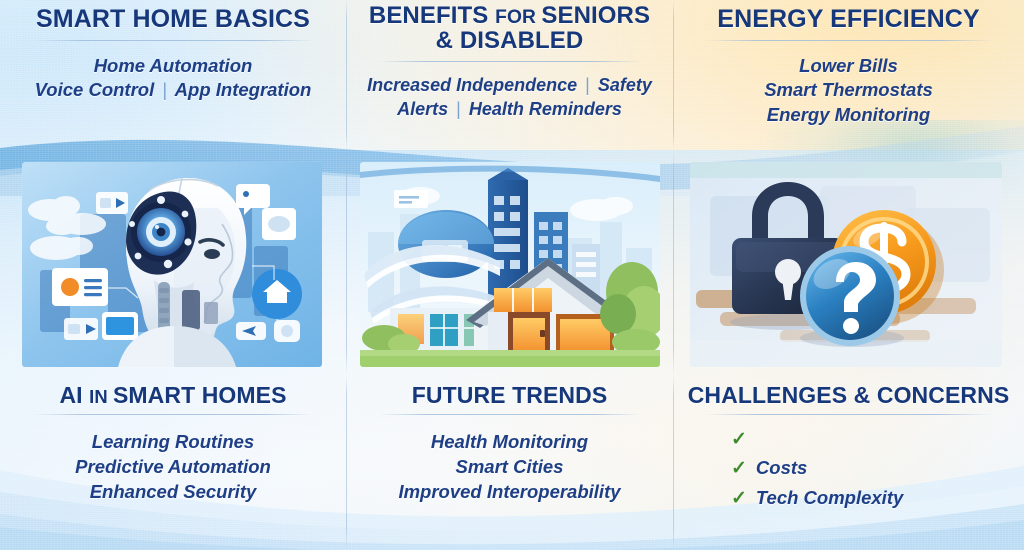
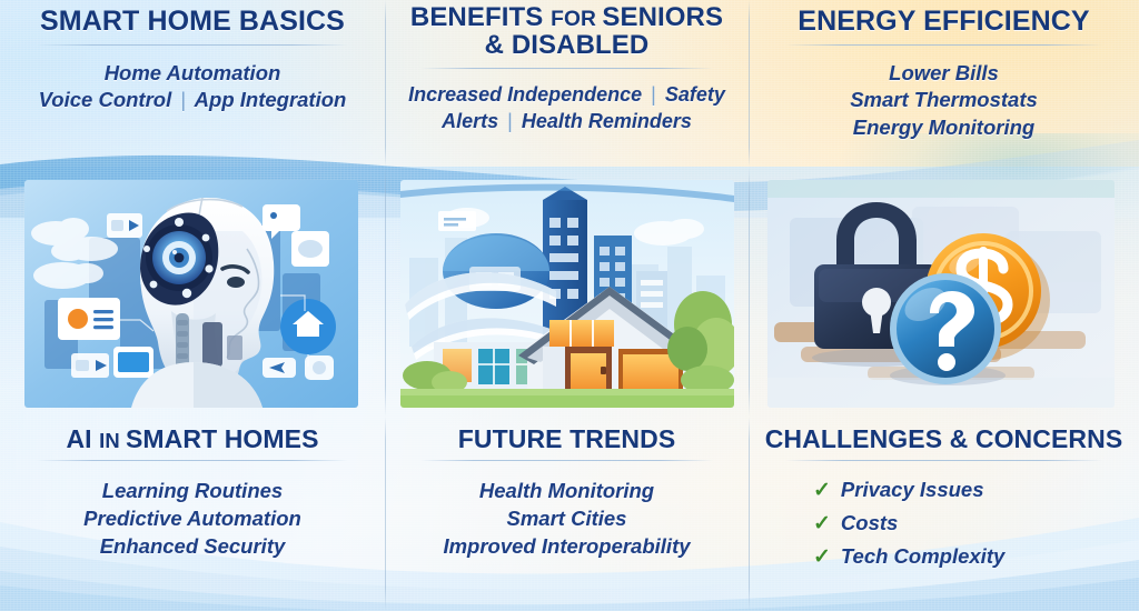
  SMART HOME BASICS
  Home Automation
  Voice Control | App Integration
  BENEFITS FOR SENIORS
  & DISABLED
  Increased Independence | Safety
  Alerts | Health Reminders
  ENERGY EFFICIENCY
  Lower Bills
  Smart Thermostats
  Energy Monitoring
  AI IN SMART HOMES
  Learning Routines
  Predictive Automation
  Enhanced Security
  FUTURE TRENDS
  Health Monitoring
  Smart Cities
  Improved Interoperability
  CHALLENGES & CONCERNS
  ✓
+ Privacy Issues
  ✓
  Costs
  ✓
  Tech Complexity
